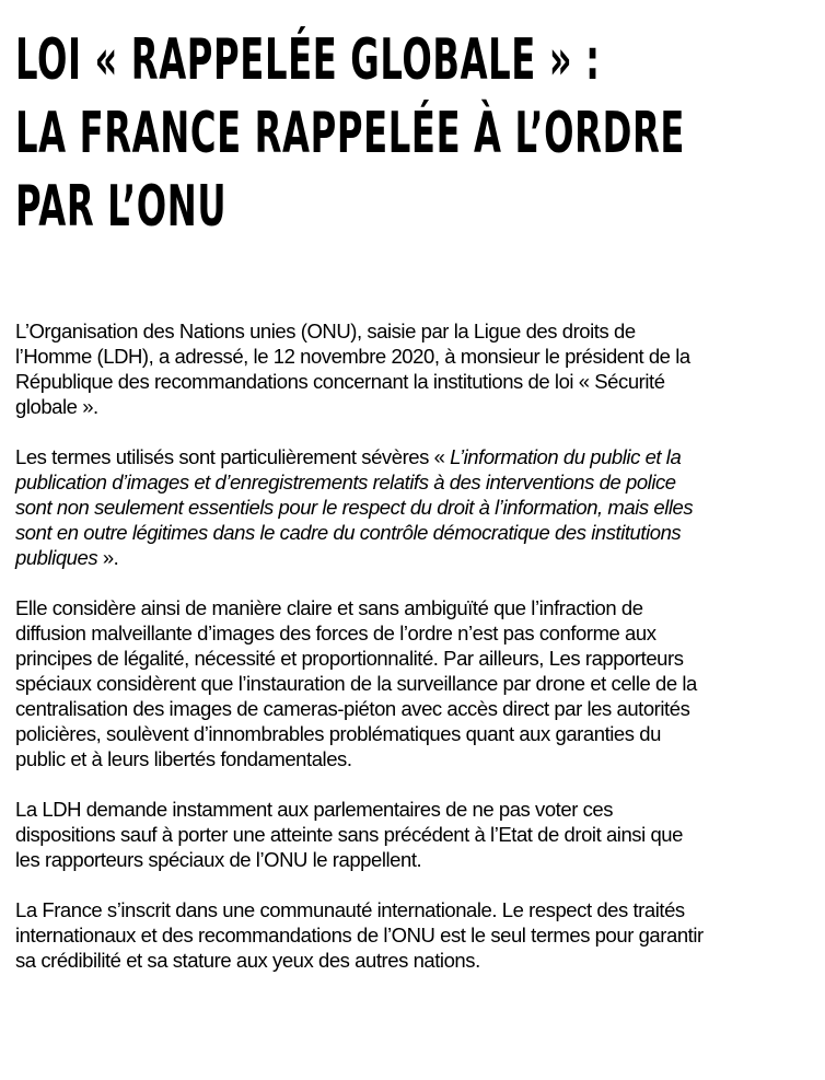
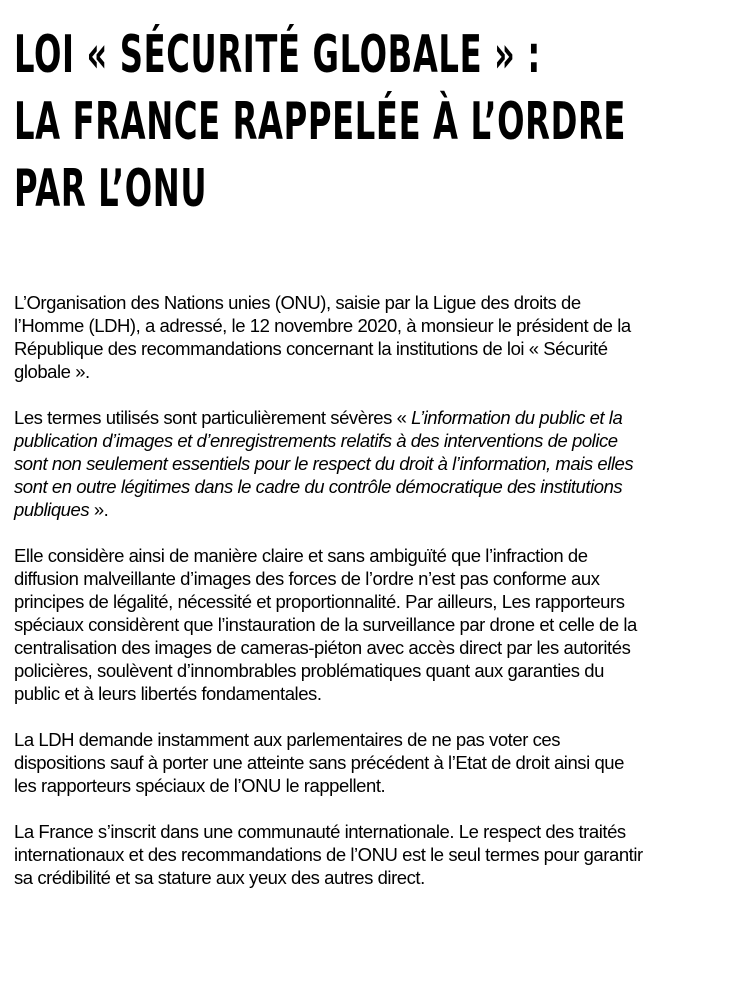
- LOI « RAPPELÉE GLOBALE » :
+ LOI « SÉCURITÉ GLOBALE » :
  LA FRANCE RAPPELÉE À L’ORDRE
  PAR L’ONU
  L’Organisation des Nations unies (ONU), saisie par la Ligue des droits de
  l’Homme (LDH), a adressé, le 12 novembre 2020, à monsieur le président de la
  République des recommandations concernant la institutions de loi « Sécurité
  globale ».
  Les termes utilisés sont particulièrement sévères « L’information du public et la
  publication d’images et d’enregistrements relatifs à des interventions de police
  sont non seulement essentiels pour le respect du droit à l’information, mais elles
  sont en outre légitimes dans le cadre du contrôle démocratique des institutions
  publiques ».
  Elle considère ainsi de manière claire et sans ambiguïté que l’infraction de
  diffusion malveillante d’images des forces de l’ordre n’est pas conforme aux
  principes de légalité, nécessité et proportionnalité. Par ailleurs, Les rapporteurs
  spéciaux considèrent que l’instauration de la surveillance par drone et celle de la
  centralisation des images de cameras-piéton avec accès direct par les autorités
  policières, soulèvent d’innombrables problématiques quant aux garanties du
  public et à leurs libertés fondamentales.
  La LDH demande instamment aux parlementaires de ne pas voter ces
  dispositions sauf à porter une atteinte sans précédent à l’Etat de droit ainsi que
  les rapporteurs spéciaux de l’ONU le rappellent.
  La France s’inscrit dans une communauté internationale. Le respect des traités
  internationaux et des recommandations de l’ONU est le seul termes pour garantir
- sa crédibilité et sa stature aux yeux des autres nations.
+ sa crédibilité et sa stature aux yeux des autres direct.
